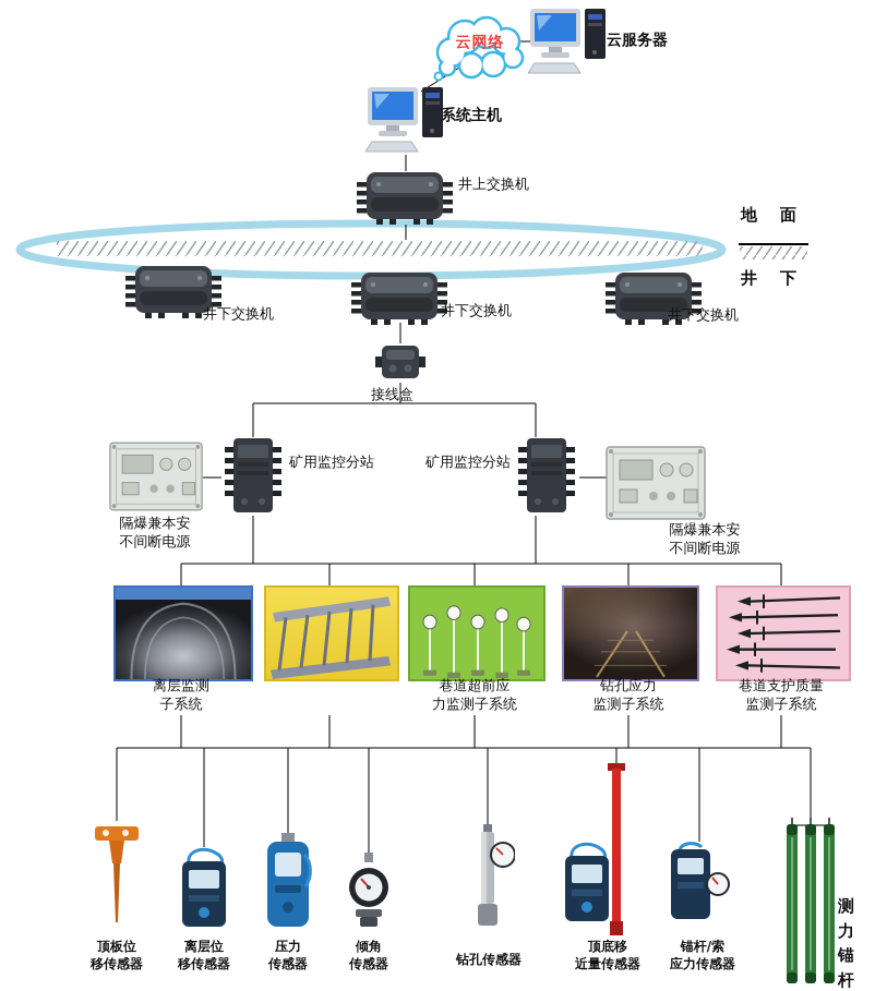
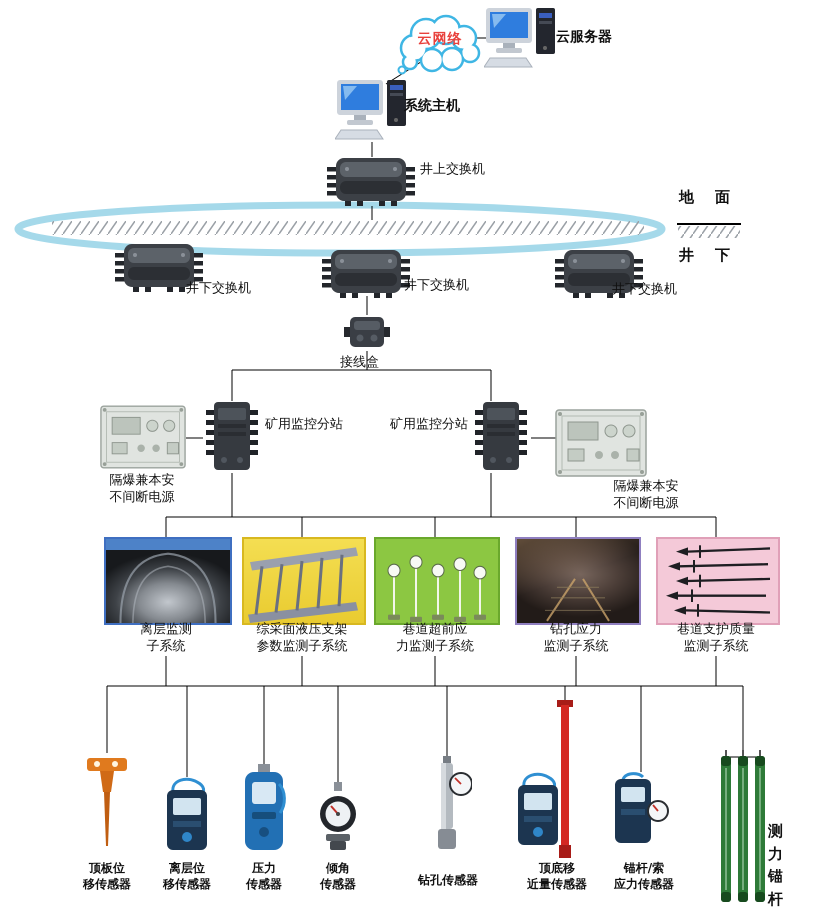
  云网络
  云服务器
  系统主机
  井上交换机
  地 面
  井 下
  井下交换机
  井下交换机
  井下交换机
  接线盒
  隔爆兼本安
  不间断电源
  矿用监控分站
  矿用监控分站
  隔爆兼本安
  不间断电源
  离层监测
  子系统
+ 综采面液压支架
+ 参数监测子系统
  巷道超前应
  力监测子系统
  钻孔应力
  监测子系统
  巷道支护质量
  监测子系统
  顶板位
  移传感器
  离层位
  移传感器
  压力
  传感器
  倾角
  传感器
  钻孔传感器
  顶底移
  近量传感器
  锚杆/索
  应力传感器
  测力锚杆
